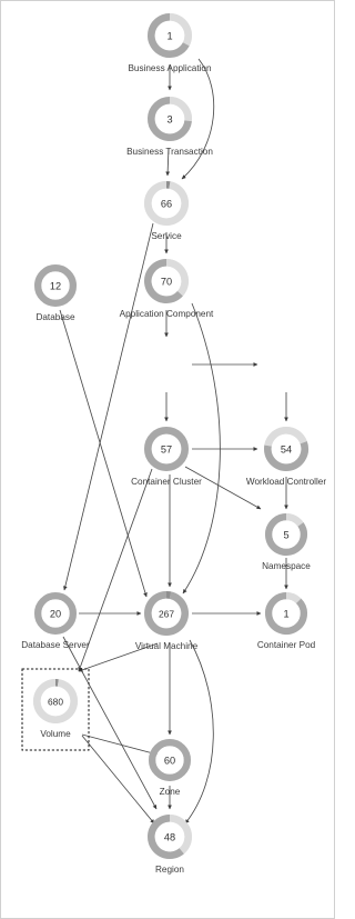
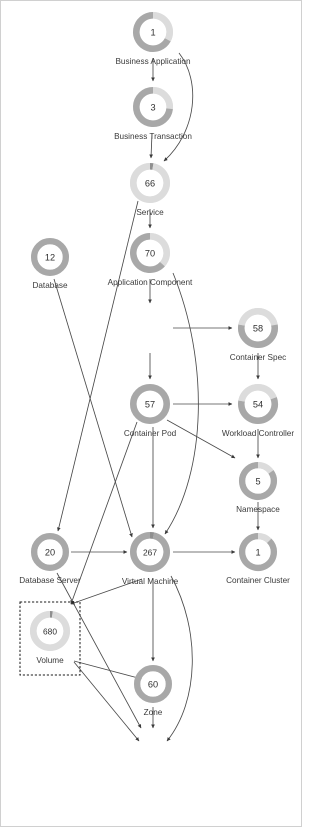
  1
  Business Application
  3
  Business Transaction
  66
  Service
  12
  Database
  70
  Application Component
+ 58
+ Container Spec
  57
- Container Cluster
+ Container Pod
  54
  Workload Controller
  5
  Namespace
  20
  Database Server
  267
  Virtual Machine
  1
- Container Pod
+ Container Cluster
  680
  Volume
  60
  Zone
- 48
- Region
